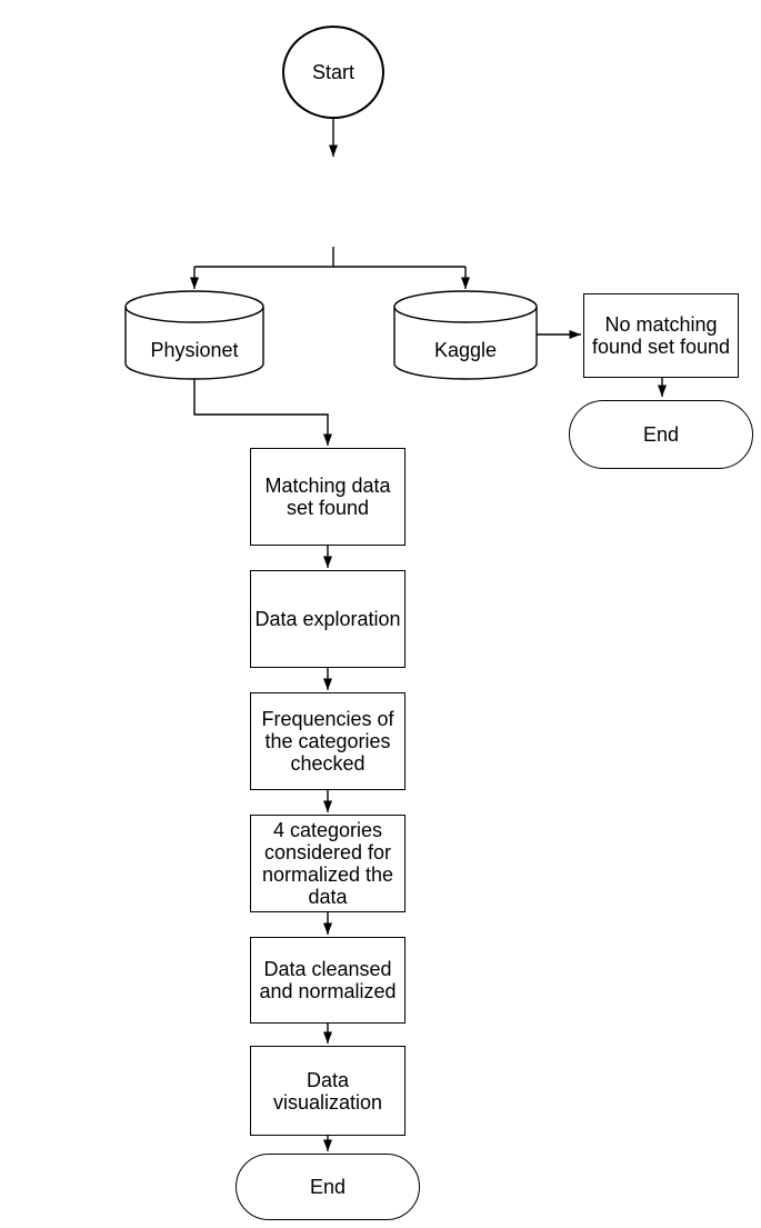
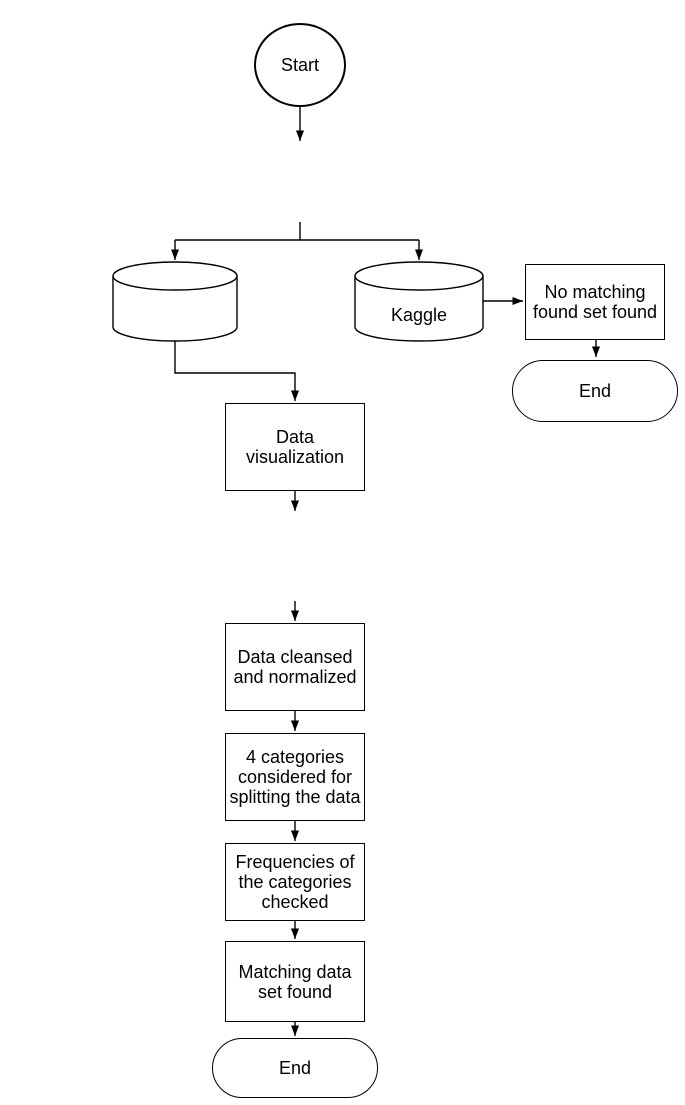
  Start
- Physionet
  Kaggle
  No matching found set found
  End
- Matching data set found
+ Data visualization
- Data exploration
- Frequencies of the categories checked
+ Data cleansed and normalized
- 4 categories considered for normalized the data
+ 4 categories considered for splitting the data
- Data cleansed and normalized
+ Frequencies of the categories checked
- Data visualization
+ Matching data set found
  End
